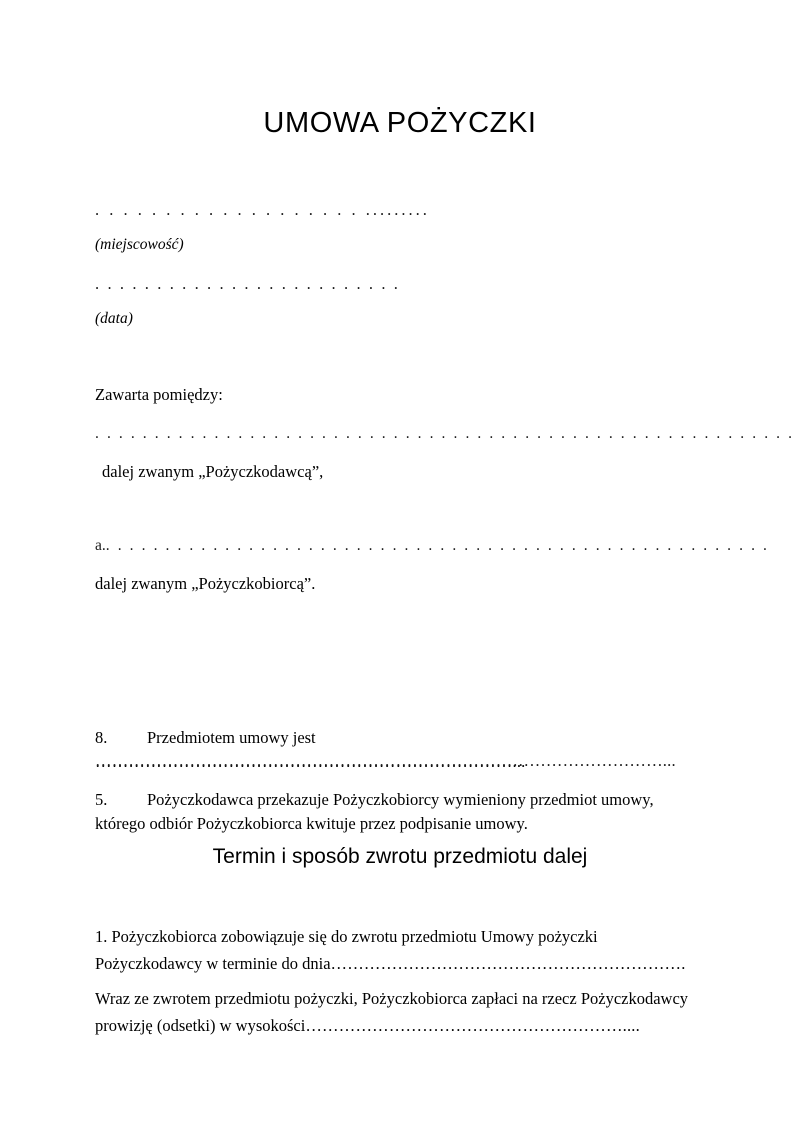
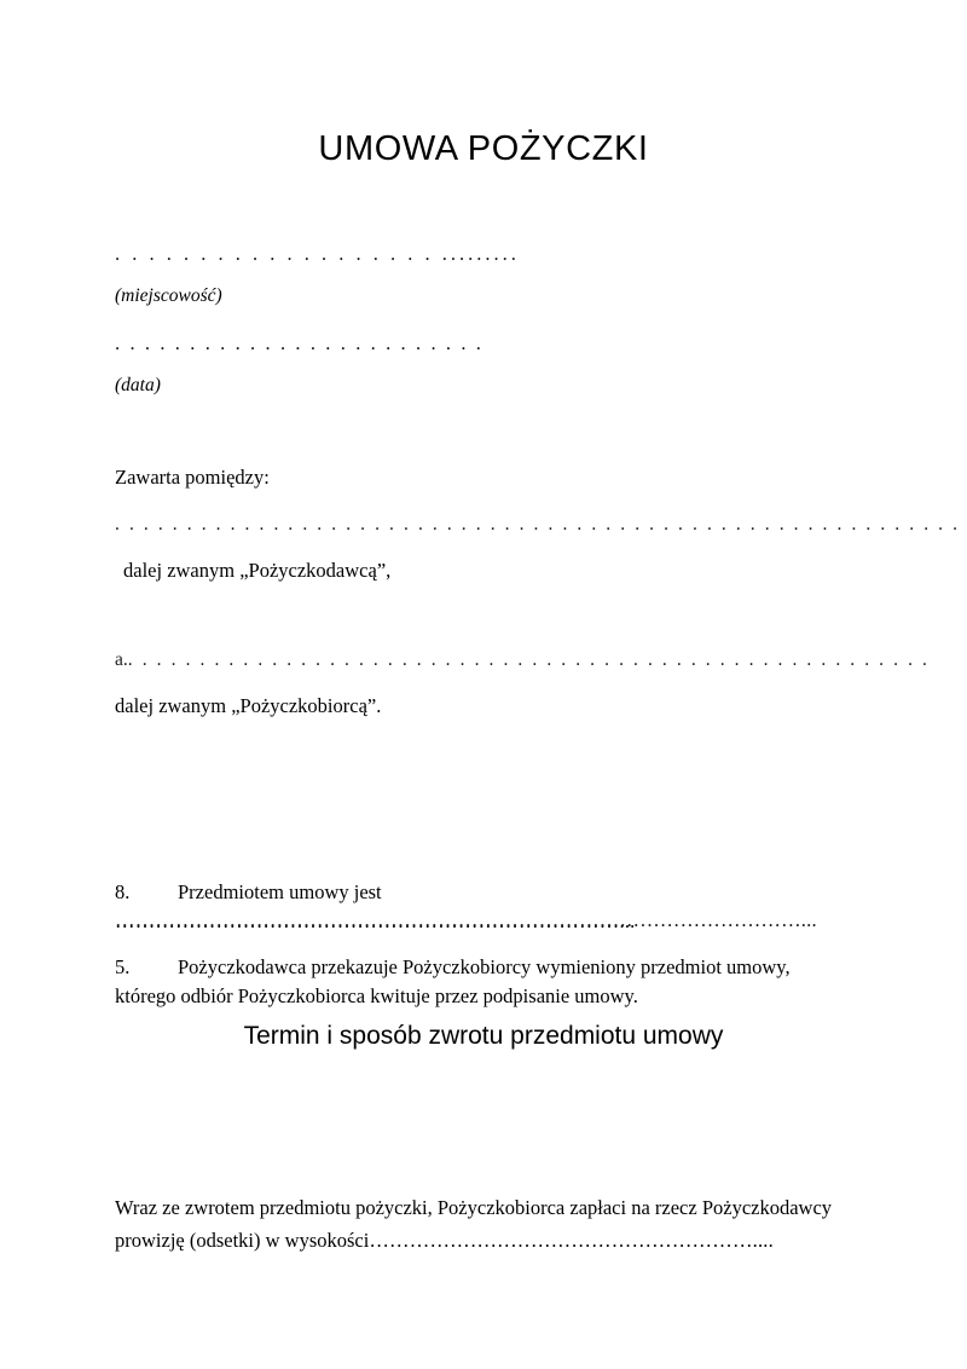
  UMOWA POŻYCZKI
  . . . . . . . . . . . . . . . . . . . .........
  (miejscowość)
  . . . . . . . . . . . . . . . . . . . . . . . . .
  (data)
  Zawarta pomiędzy:
  . . . . . . . . . . . . . . . . . . . . . . . . . . . . . . . . . . . . . . . . . . . . . . . . . . . . . . . . . . .
  dalej zwanym „Pożyczkodawcą”,
  a.. . . . . . . . . . . . . . . . . . . . . . . . . . . . . . . . . . . . . . . . . . . . . . . . . . . . . . . .
  dalej zwanym „Pożyczkobiorcą”.
  8. Przedmiotem umowy jest …………………………………………………………………...
  …………………………………………………………………………………………...
  5. Pożyczkodawca przekazuje Pożyczkobiorcy wymieniony przedmiot umowy, którego odbiór Pożyczkobiorca kwituje przez podpisanie umowy.
- Termin i sposób zwrotu przedmiotu dalej
+ Termin i sposób zwrotu przedmiotu umowy
- 1. Pożyczkobiorca zobowiązuje się do zwrotu przedmiotu Umowy pożyczki Pożyczkodawcy w terminie do dnia……………………………………………………….
  Wraz ze zwrotem przedmiotu pożyczki, Pożyczkobiorca zapłaci na rzecz Pożyczkodawcy prowizję (odsetki) w wysokości…………………………………………………....
